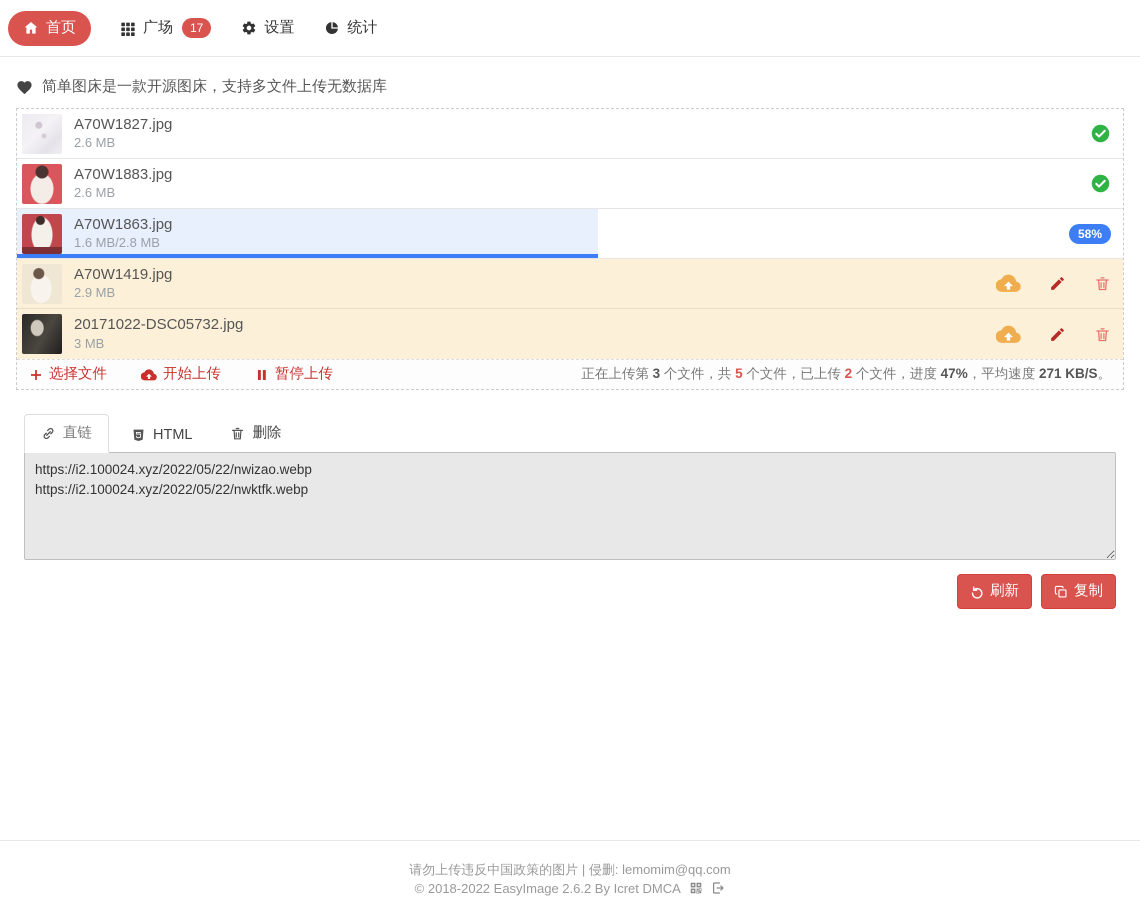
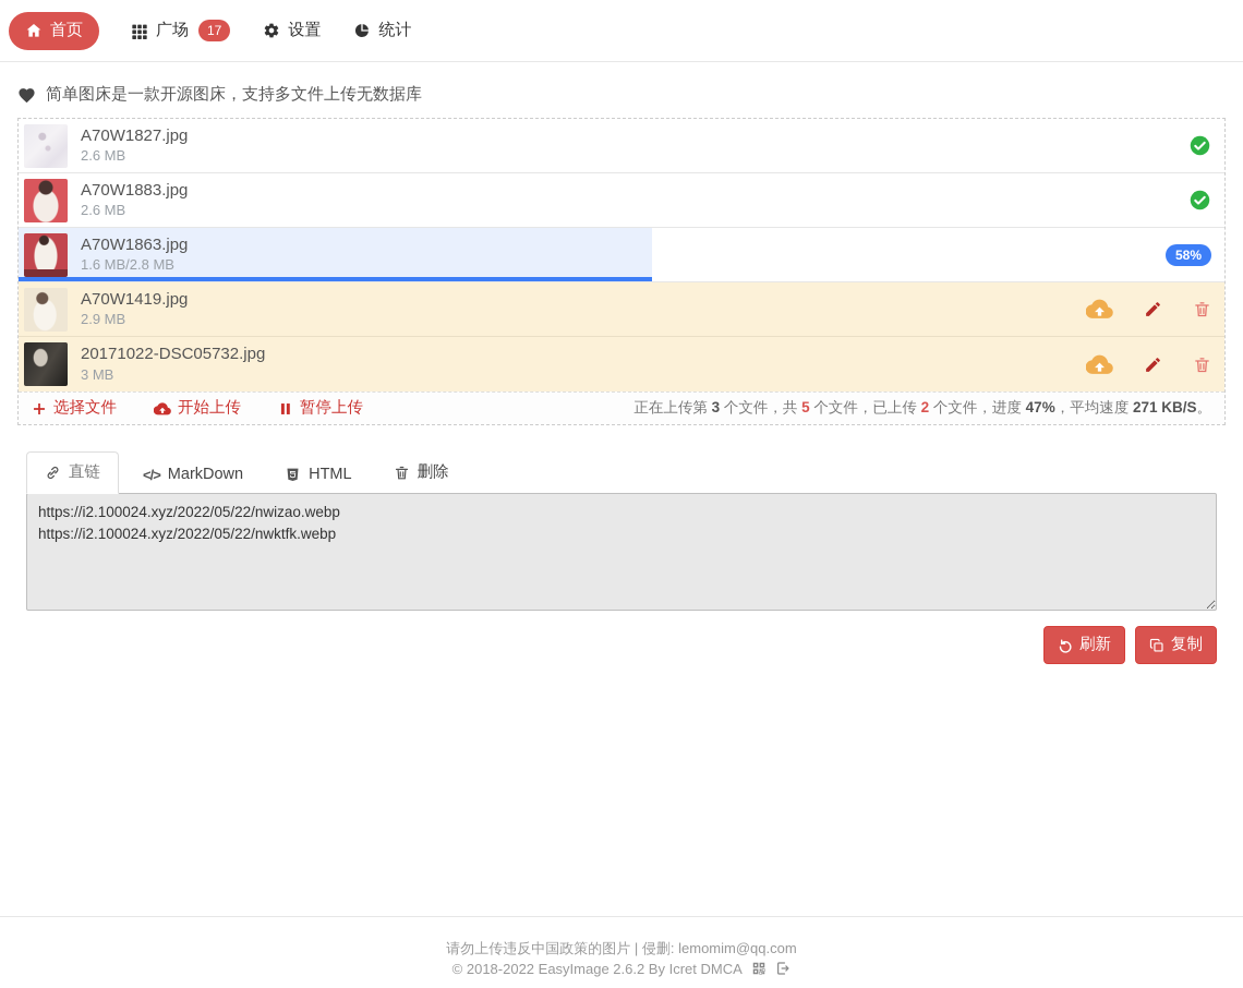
  首页
  广场
  17
  设置
  统计
  简单图床是一款开源图床，支持多文件上传无数据库
  A70W1827.jpg
  2.6 MB
  A70W1883.jpg
  2.6 MB
  A70W1863.jpg
  1.6 MB/2.8 MB
  58%
  A70W1419.jpg
  2.9 MB
  20171022-DSC05732.jpg
  3 MB
  选择文件
  开始上传
  暂停上传
  正在上传第 3 个文件，共 5 个文件，已上传 2 个文件，进度 47%，平均速度 271 KB/S。
  直链
+ </>
+ MarkDown
  HTML
  删除
  https://i2.100024.xyz/2022/05/22/nwizao.webp
  https://i2.100024.xyz/2022/05/22/nwktfk.webp
  刷新
  复制
  请勿上传违反中国政策的图片 | 侵删: lemomim@qq.com
  © 2018-2022 EasyImage 2.6.2 By Icret DMCA
